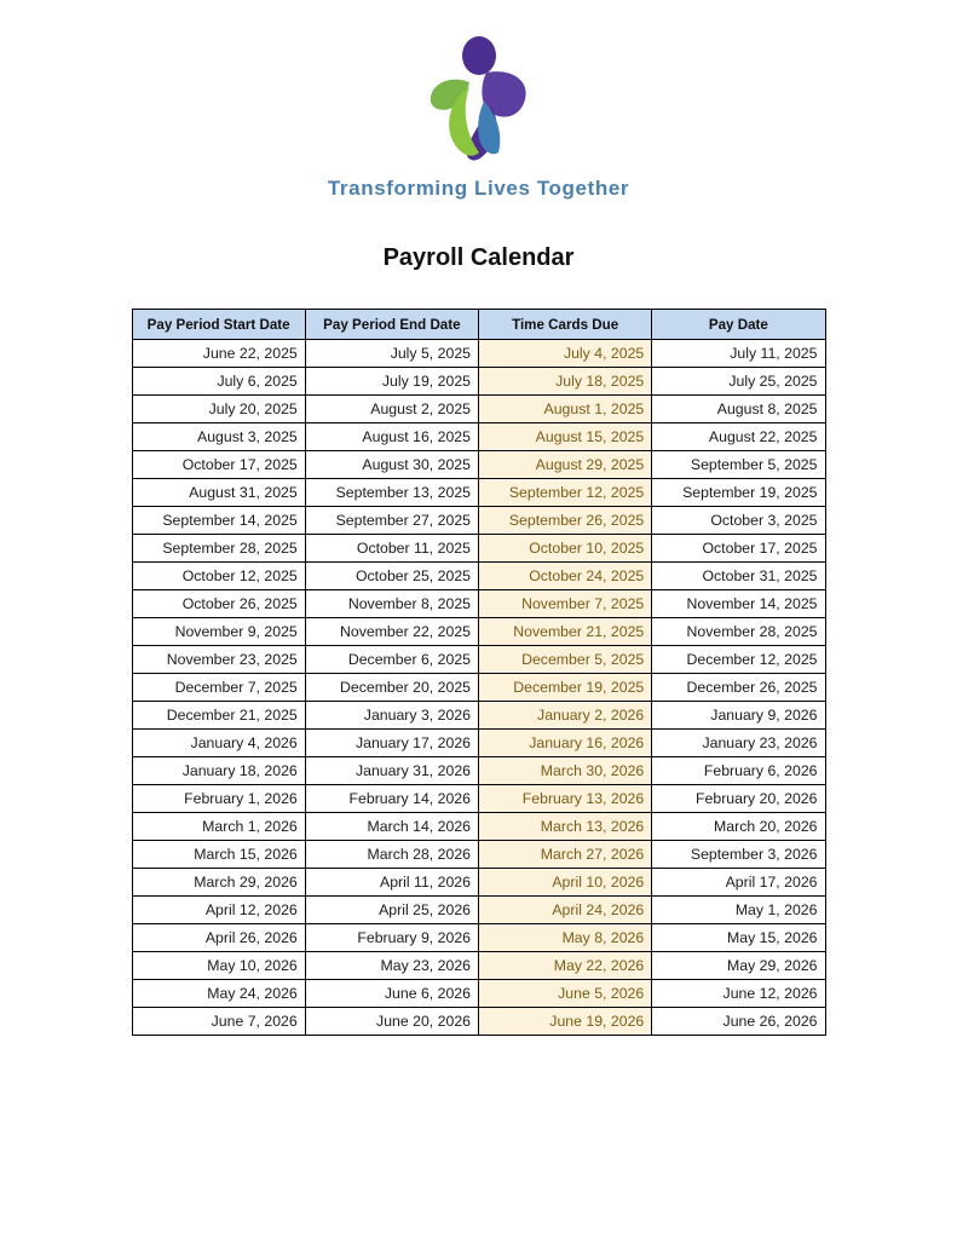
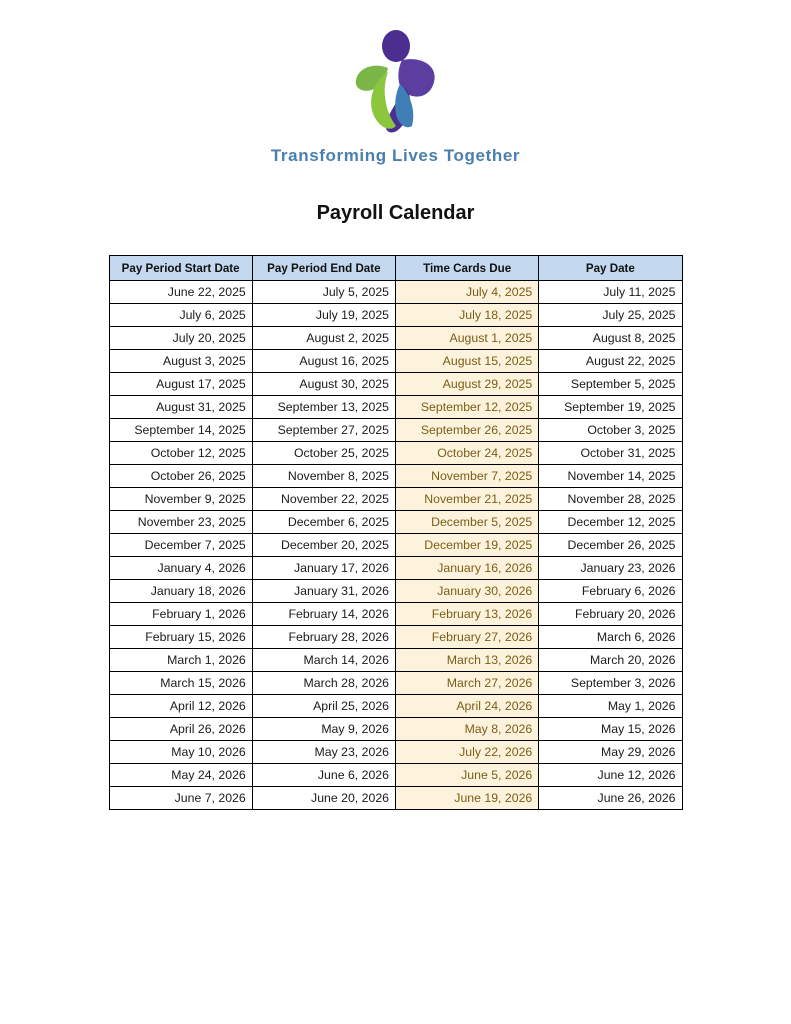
  Transforming Lives Together
  Payroll Calendar
  Pay Period Start Date	Pay Period End Date	Time Cards Due	Pay Date
  June 22, 2025	July 5, 2025	July 4, 2025	July 11, 2025
  July 6, 2025	July 19, 2025	July 18, 2025	July 25, 2025
  July 20, 2025	August 2, 2025	August 1, 2025	August 8, 2025
  August 3, 2025	August 16, 2025	August 15, 2025	August 22, 2025
- October 17, 2025	August 30, 2025	August 29, 2025	September 5, 2025
+ August 17, 2025	August 30, 2025	August 29, 2025	September 5, 2025
  August 31, 2025	September 13, 2025	September 12, 2025	September 19, 2025
  September 14, 2025	September 27, 2025	September 26, 2025	October 3, 2025
- September 28, 2025	October 11, 2025	October 10, 2025	October 17, 2025
  October 12, 2025	October 25, 2025	October 24, 2025	October 31, 2025
  October 26, 2025	November 8, 2025	November 7, 2025	November 14, 2025
  November 9, 2025	November 22, 2025	November 21, 2025	November 28, 2025
  November 23, 2025	December 6, 2025	December 5, 2025	December 12, 2025
  December 7, 2025	December 20, 2025	December 19, 2025	December 26, 2025
- December 21, 2025	January 3, 2026	January 2, 2026	January 9, 2026
  January 4, 2026	January 17, 2026	January 16, 2026	January 23, 2026
- January 18, 2026	January 31, 2026	March 30, 2026	February 6, 2026
+ January 18, 2026	January 31, 2026	January 30, 2026	February 6, 2026
  February 1, 2026	February 14, 2026	February 13, 2026	February 20, 2026
+ February 15, 2026	February 28, 2026	February 27, 2026	March 6, 2026
  March 1, 2026	March 14, 2026	March 13, 2026	March 20, 2026
  March 15, 2026	March 28, 2026	March 27, 2026	September 3, 2026
- March 29, 2026	April 11, 2026	April 10, 2026	April 17, 2026
  April 12, 2026	April 25, 2026	April 24, 2026	May 1, 2026
- April 26, 2026	February 9, 2026	May 8, 2026	May 15, 2026
+ April 26, 2026	May 9, 2026	May 8, 2026	May 15, 2026
- May 10, 2026	May 23, 2026	May 22, 2026	May 29, 2026
+ May 10, 2026	May 23, 2026	July 22, 2026	May 29, 2026
  May 24, 2026	June 6, 2026	June 5, 2026	June 12, 2026
  June 7, 2026	June 20, 2026	June 19, 2026	June 26, 2026
